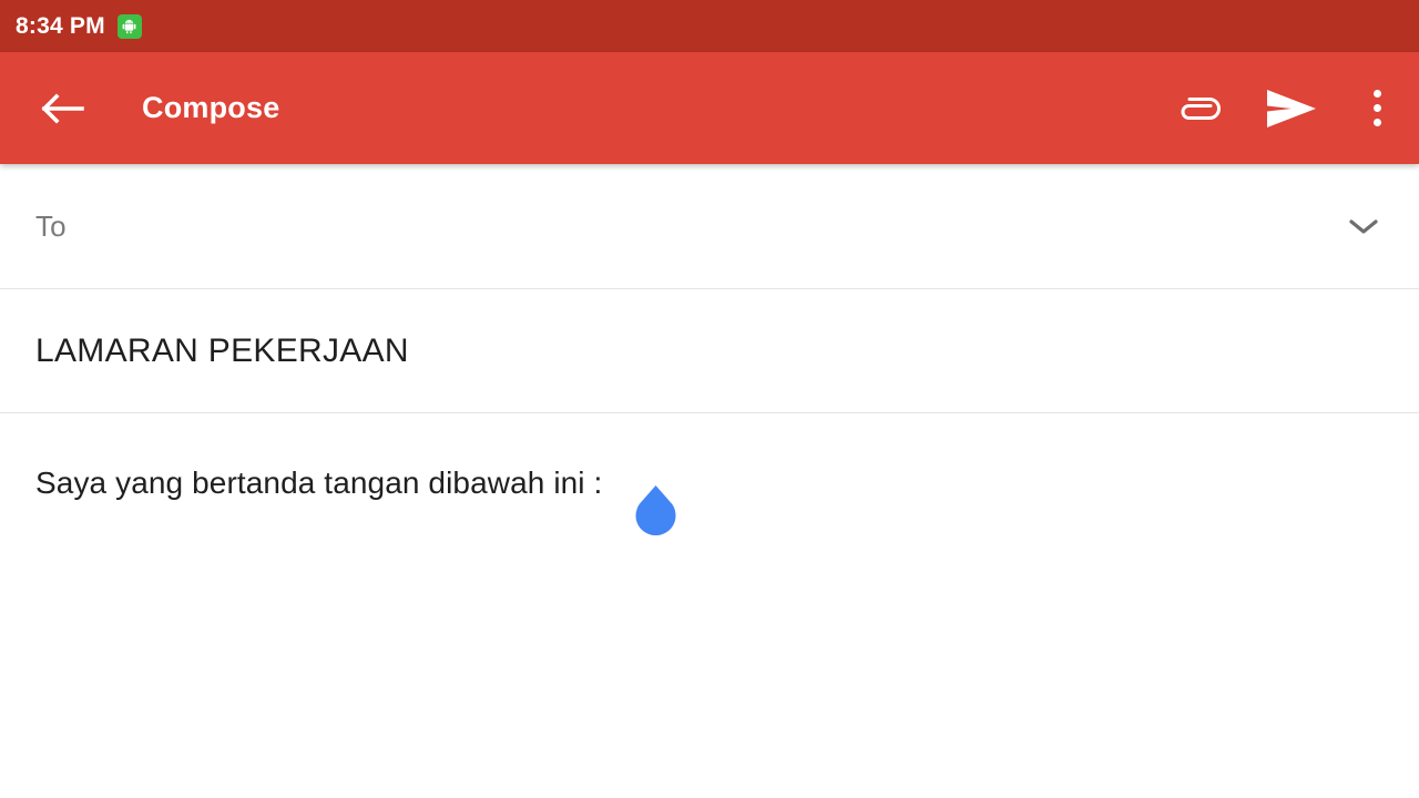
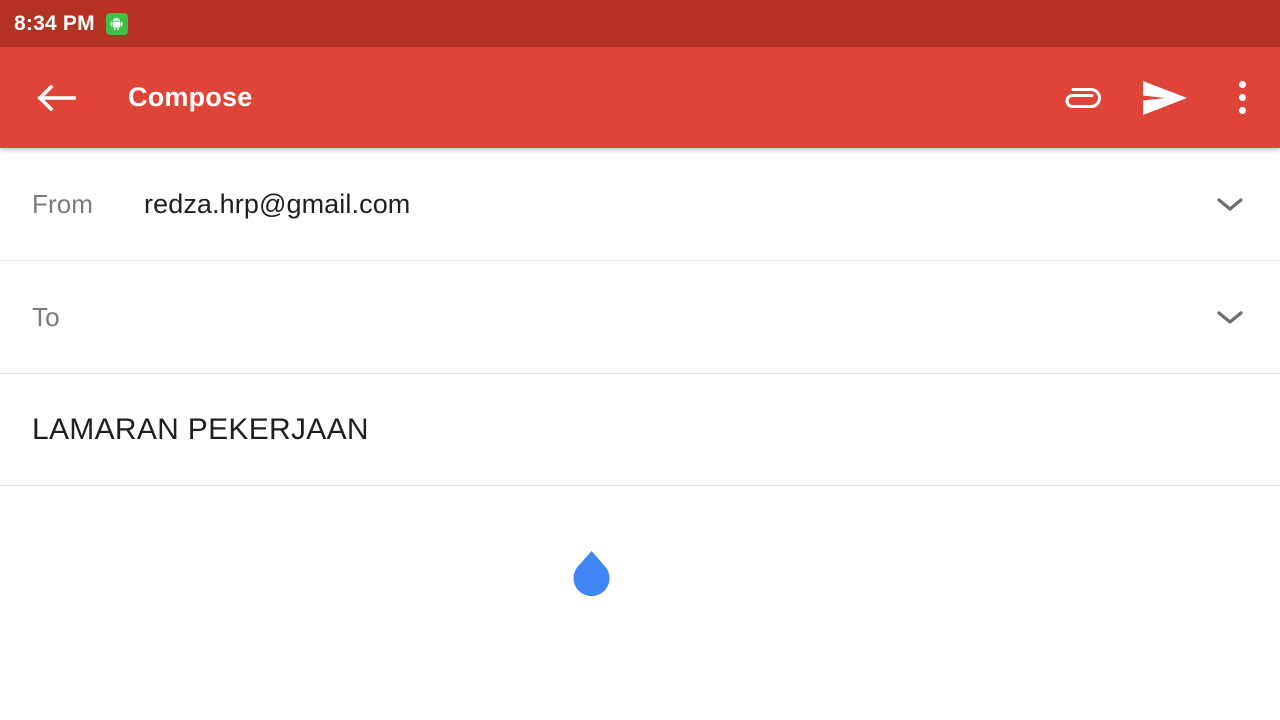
  8:34 PM
  Compose
+ From
+ redza.hrp@gmail.com
  To
  LAMARAN PEKERJAAN
- Saya yang bertanda tangan dibawah ini :
